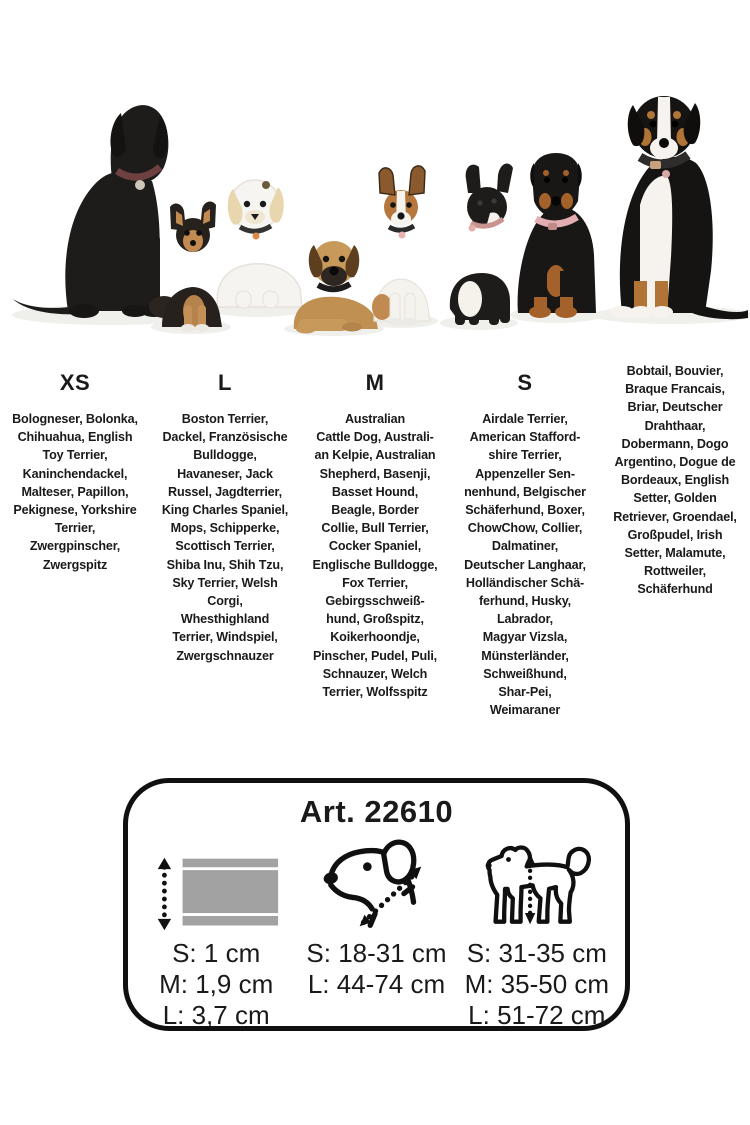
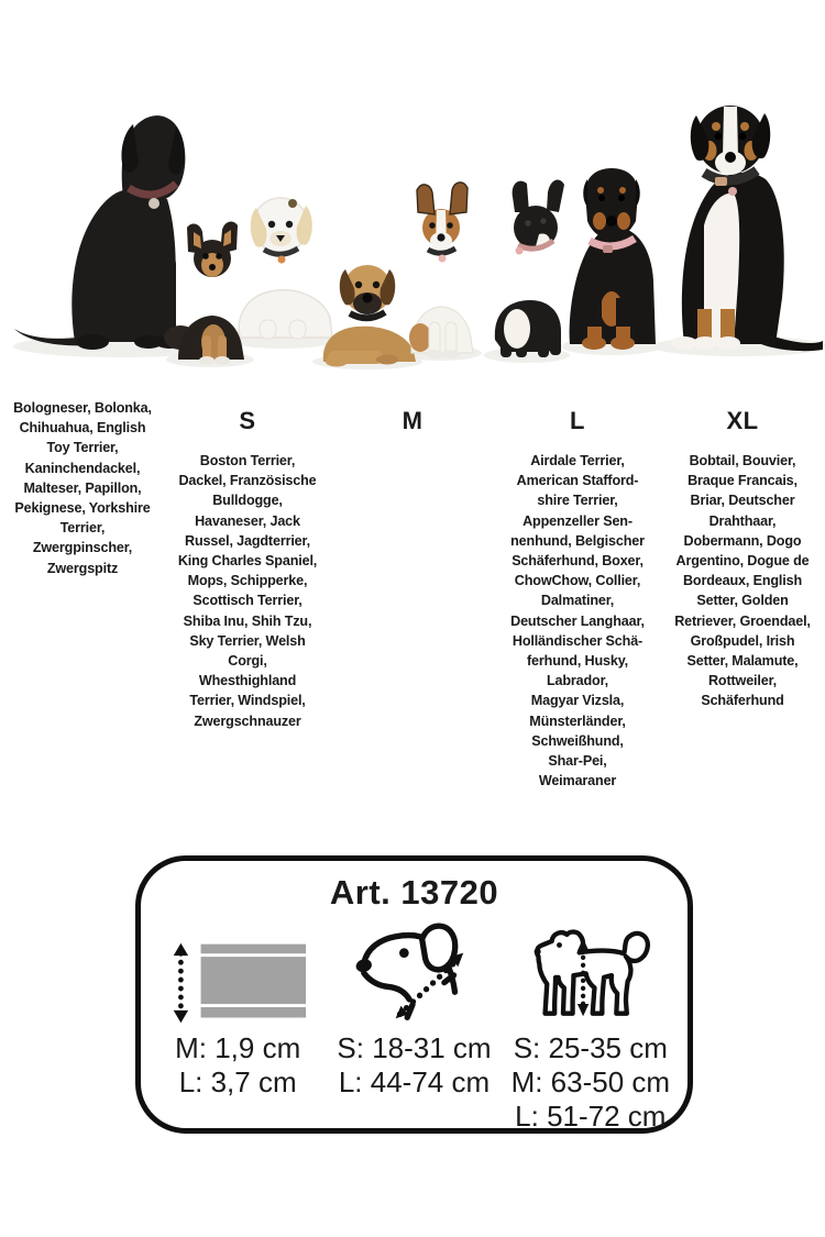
- XS
  Bologneser, Bolonka,
  Chihuahua, English
  Toy Terrier,
  Kaninchendackel,
  Malteser, Papillon,
  Pekignese, Yorkshire
  Terrier,
  Zwergpinscher,
  Zwergspitz
- L
+ S
  Boston Terrier,
  Dackel, Französische
  Bulldogge,
  Havaneser, Jack
  Russel, Jagdterrier,
  King Charles Spaniel,
  Mops, Schipperke,
  Scottisch Terrier,
  Shiba Inu, Shih Tzu,
  Sky Terrier, Welsh
  Corgi,
  Whesthighland
  Terrier, Windspiel,
  Zwergschnauzer
  M
- Australian
- Cattle Dog, Australi-
- an Kelpie, Australian
- Shepherd, Basenji,
- Basset Hound,
- Beagle, Border
- Collie, Bull Terrier,
- Cocker Spaniel,
- Englische Bulldogge,
- Fox Terrier,
- Gebirgsschweiß-
- hund, Großspitz,
- Koikerhoondje,
- Pinscher, Pudel, Puli,
- Schnauzer, Welch
- Terrier, Wolfsspitz
- S
+ L
  Airdale Terrier,
  American Stafford-
  shire Terrier,
  Appenzeller Sen-
  nenhund, Belgischer
  Schäferhund, Boxer,
  ChowChow, Collier,
  Dalmatiner,
  Deutscher Langhaar,
  Holländischer Schä-
  ferhund, Husky,
  Labrador,
  Magyar Vizsla,
  Münsterländer,
  Schweißhund,
  Shar-Pei,
  Weimaraner
+ XL
  Bobtail, Bouvier,
  Braque Francais,
  Briar, Deutscher
  Drahthaar,
  Dobermann, Dogo
  Argentino, Dogue de
  Bordeaux, English
  Setter, Golden
  Retriever, Groendael,
  Großpudel, Irish
  Setter, Malamute,
  Rottweiler,
  Schäferhund
- Art. 22610
+ Art. 13720
- S: 1 cm
  M: 1,9 cm
  L: 3,7 cm
  S: 18-31 cm
  L: 44-74 cm
- S: 31-35 cm
+ S: 25-35 cm
- M: 35-50 cm
+ M: 63-50 cm
  L: 51-72 cm
